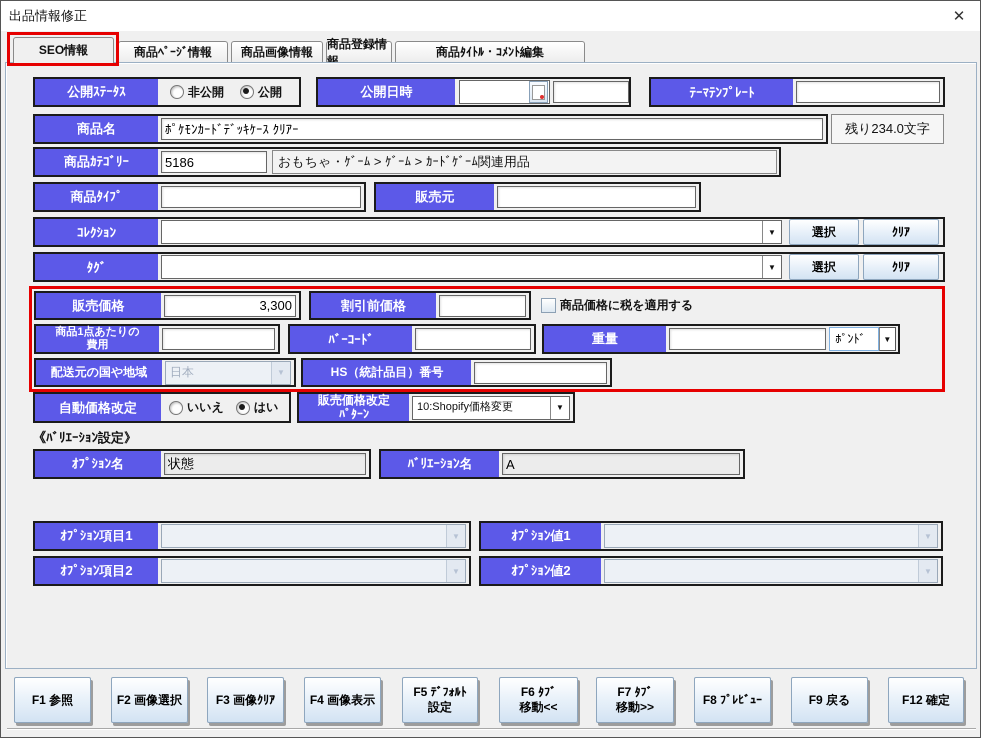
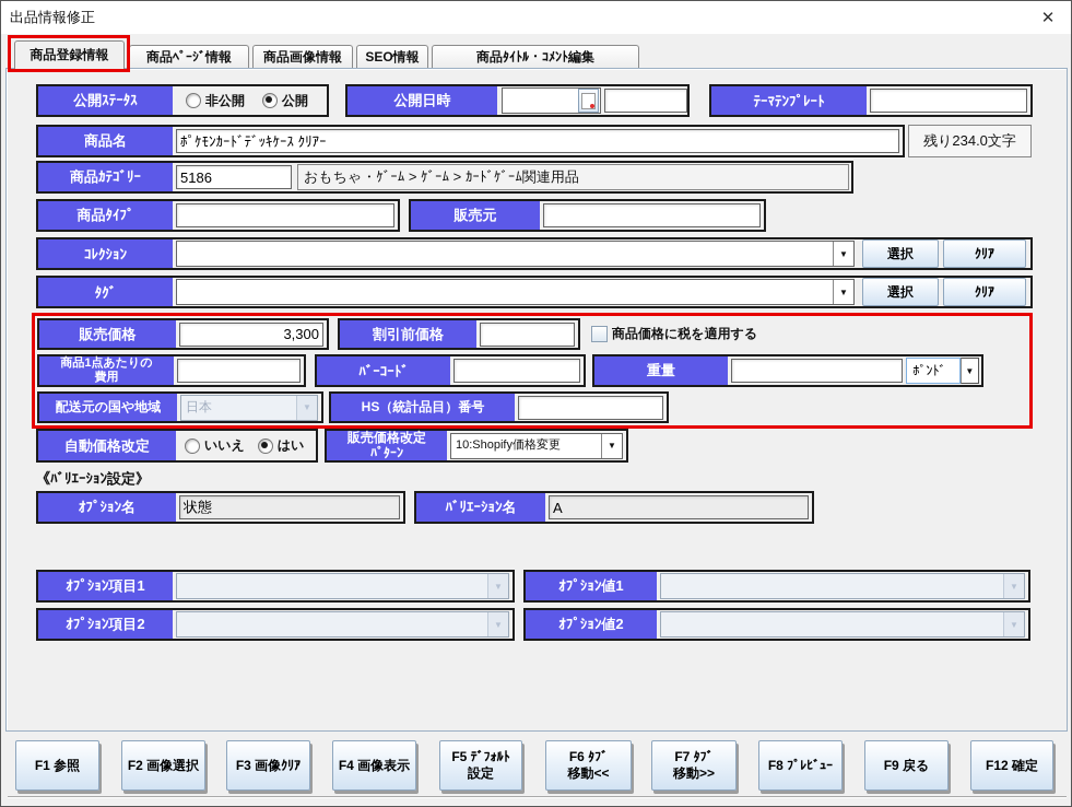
  出品情報修正
  ✕
- SEO情報
+ 商品登録情報
  商品ﾍﾟｰｼﾞ情報
  商品画像情報
- 商品登録情報
+ SEO情報
  商品ﾀｲﾄﾙ・ｺﾒﾝﾄ編集
  公開ｽﾃｰﾀｽ
  非公開
  公開
  公開日時
  ﾃｰﾏﾃﾝﾌﾟﾚｰﾄ
  商品名
  ﾎﾟｹﾓﾝｶｰﾄﾞﾃﾞｯｷｹｰｽ ｸﾘｱｰ
  残り234.0文字
  商品ｶﾃｺﾞﾘｰ
  5186
  おもちゃ・ｹﾞｰﾑ > ｹﾞｰﾑ > ｶｰﾄﾞｹﾞｰﾑ関連用品
  商品ﾀｲﾌﾟ
  販売元
  ｺﾚｸｼｮﾝ
  選択
  ｸﾘｱ
  ﾀｸﾞ
  選択
  ｸﾘｱ
  販売価格
  3,300
  割引前価格
  商品価格に税を適用する
  商品1点あたりの
  費用
  ﾊﾞｰｺｰﾄﾞ
  重量
  ﾎﾟﾝﾄﾞ
  配送元の国や地域
  日本
  HS（統計品目）番号
  自動価格改定
  いいえ
  はい
  販売価格改定
  ﾊﾟﾀｰﾝ
  10:Shopify価格変更
  《ﾊﾞﾘｴｰｼｮﾝ設定》
  ｵﾌﾟｼｮﾝ名
  状態
  ﾊﾞﾘｴｰｼｮﾝ名
  A
  ｵﾌﾟｼｮﾝ項目1
  ｵﾌﾟｼｮﾝ値1
  ｵﾌﾟｼｮﾝ項目2
  ｵﾌﾟｼｮﾝ値2
  F1 参照
  F2 画像選択
  F3 画像ｸﾘｱ
  F4 画像表示
  F5 ﾃﾞﾌｫﾙﾄ
  設定
  F6 ﾀﾌﾞ
  移動<<
  F7 ﾀﾌﾞ
  移動>>
  F8 ﾌﾟﾚﾋﾞｭｰ
  F9 戻る
  F12 確定
